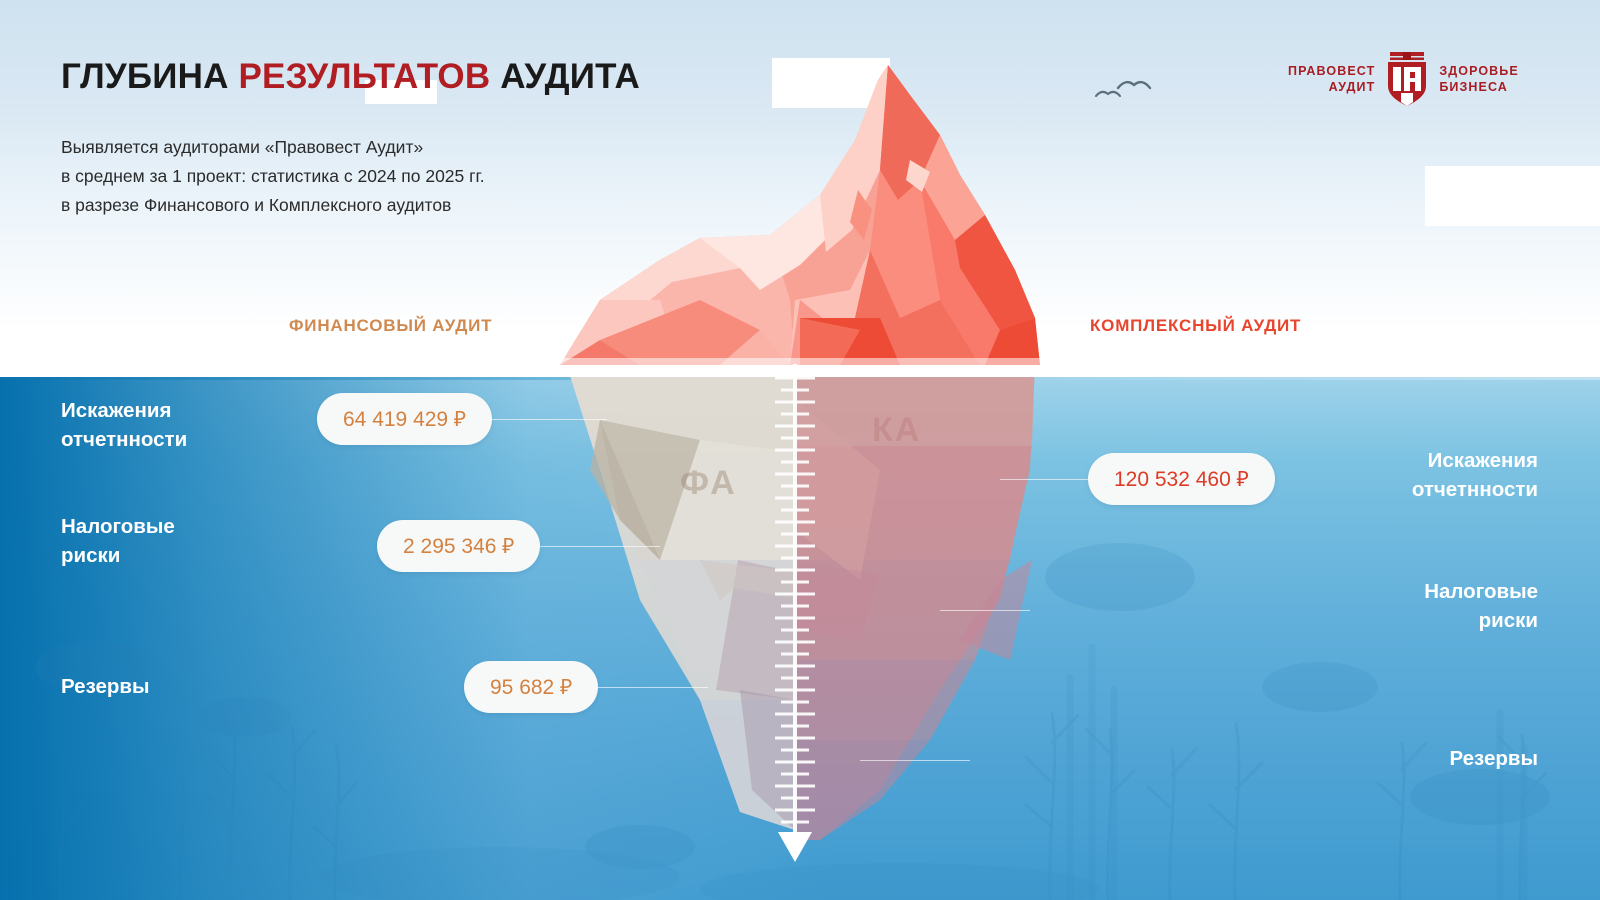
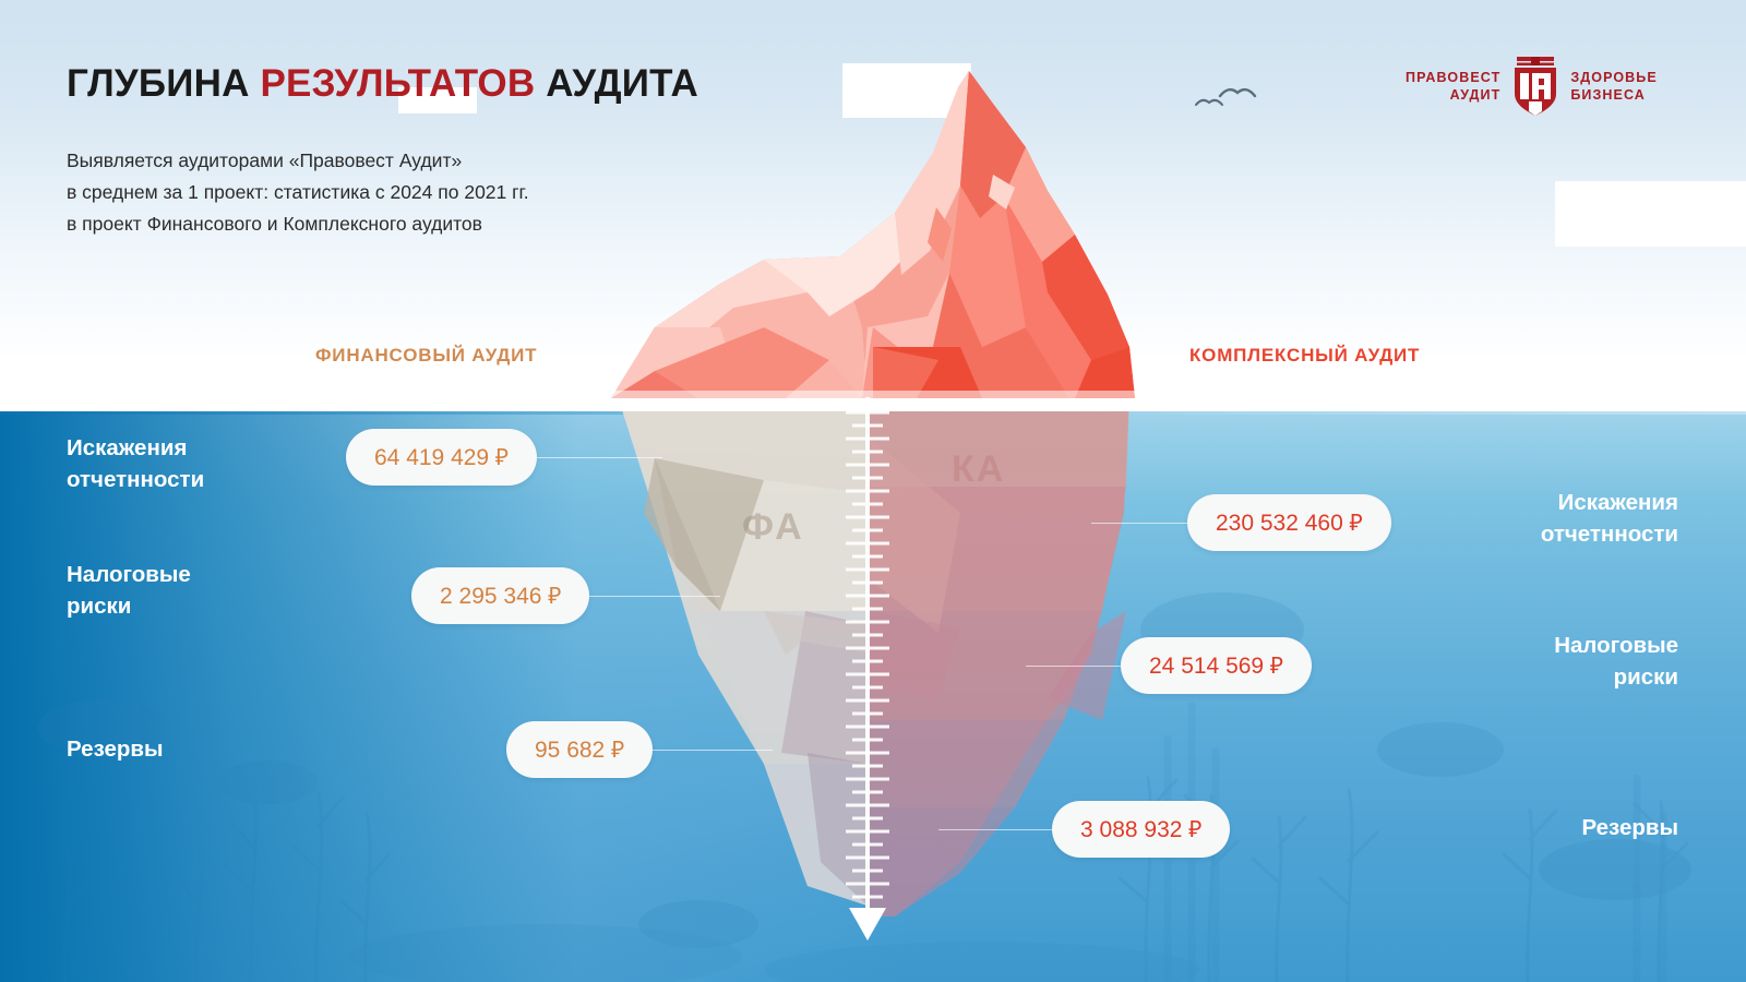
  ФА
  ГЛУБИНА РЕЗУЛЬТАТОВ АУДИТА
  Выявляется аудиторами «Правовест Аудит»
- в среднем за 1 проект: статистика с 2024 по 2025 гг.
+ в среднем за 1 проект: статистика с 2024 по 2021 гг.
- в разрезе Финансового и Комплексного аудитов
+ в проект Финансового и Комплексного аудитов
  ПРАВОВЕСТ
  АУДИТ
  ЗДОРОВЬЕ
  БИЗНЕСА
  ФИНАНСОВЫЙ АУДИТ
  КОМПЛЕКСНЫЙ АУДИТ
  Искажения
  отчетнности
  Налоговые
  риски
  Резервы
  64 419 429 ₽
  2 295 346 ₽
  95 682 ₽
  Искажения
  отчетнности
  Налоговые
  риски
  Резервы
- 120 532 460 ₽
+ 230 532 460 ₽
+ 24 514 569 ₽
+ 3 088 932 ₽
